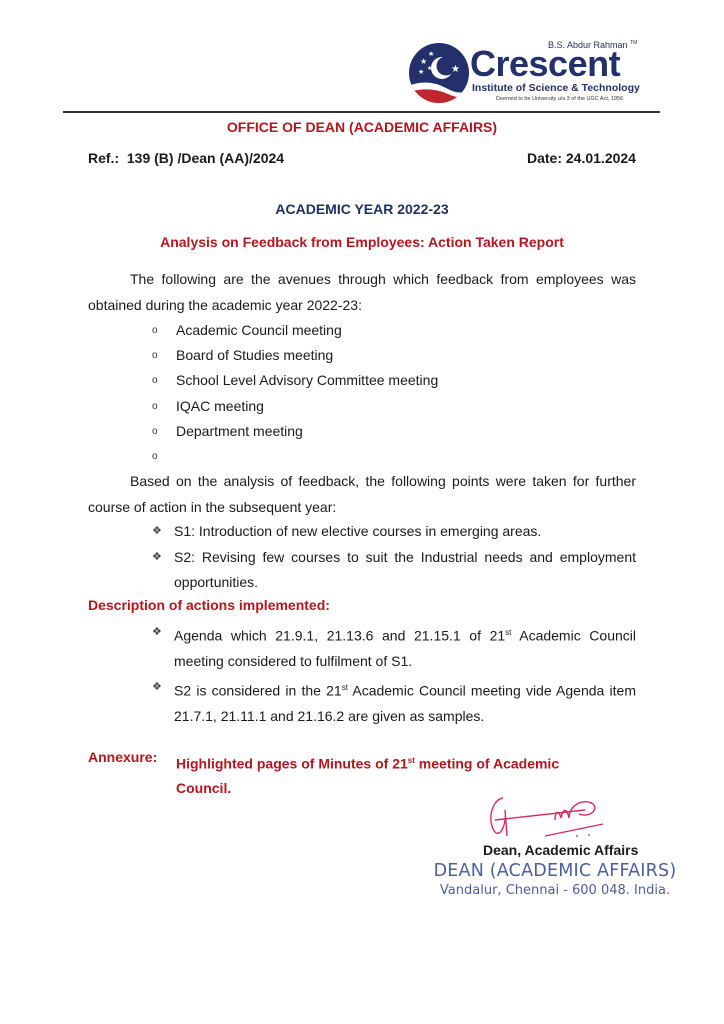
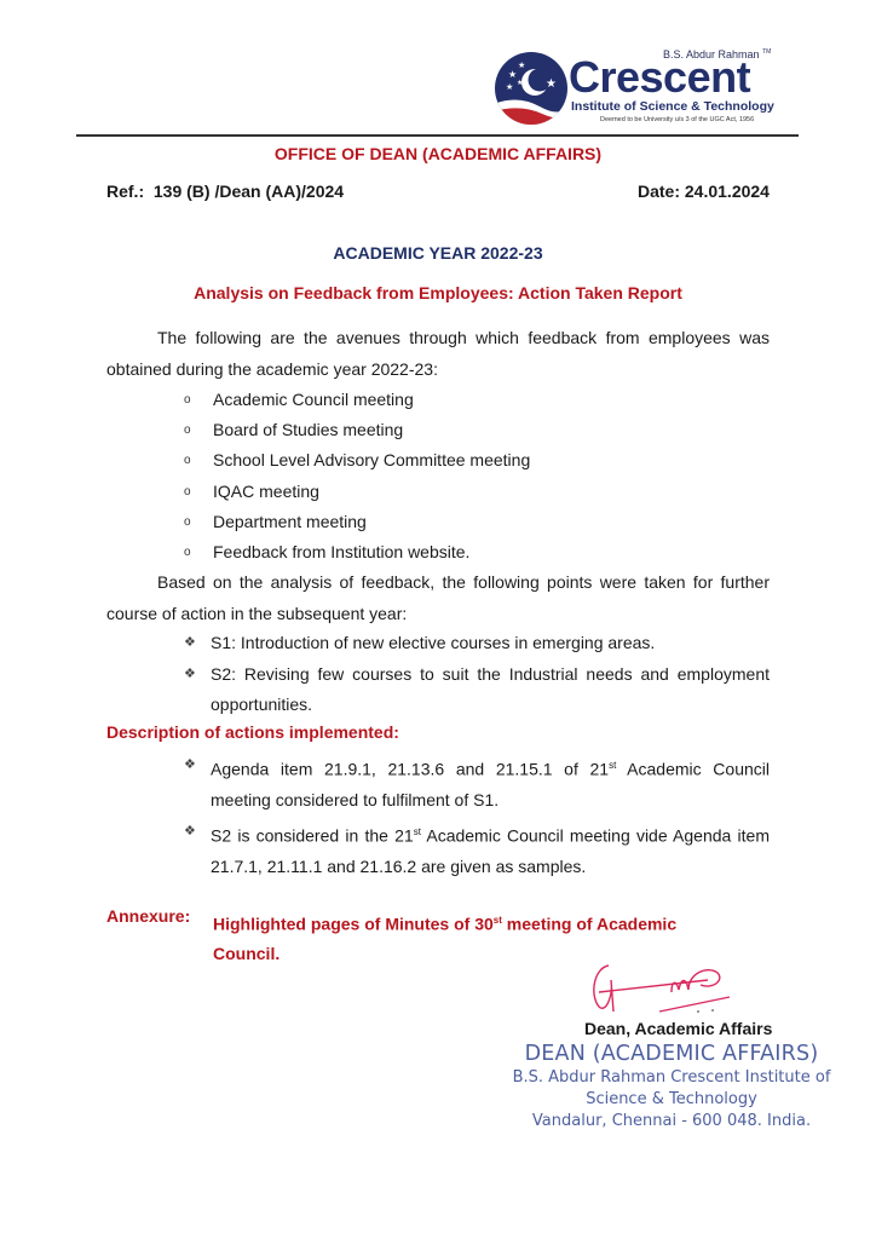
  ★
  ★
  ★
  ★
  B.S. Abdur Rahman
  Crescent
  Institute of Science & Technology
  OFFICE OF DEAN (ACADEMIC AFFAIRS)
  Ref.: 139 (B) /Dean (AA)/2024
  Date: 24.01.2024
  ACADEMIC YEAR 2022-23
  Analysis on Feedback from Employees: Action Taken Report
  The following are the avenues through which feedback from employees was obtained during the academic year 2022-23:
  o
  Academic Council meeting
  o
  Board of Studies meeting
  o
  School Level Advisory Committee meeting
  o
  IQAC meeting
  o
  Department meeting
  o
+ Feedback from Institution website.
  Based on the analysis of feedback, the following points were taken for further course of action in the subsequent year:
  ❖
  S1: Introduction of new elective courses in emerging areas.
  ❖
  S2: Revising few courses to suit the Industrial needs and employment opportunities.
  Description of actions implemented:
  ❖
- Agenda which 21.9.1, 21.13.6 and 21.15.1 of 21st Academic Council meeting considered to fulfilment of S1.
+ Agenda item 21.9.1, 21.13.6 and 21.15.1 of 21st Academic Council meeting considered to fulfilment of S1.
  ❖
  S2 is considered in the 21st Academic Council meeting vide Agenda item 21.7.1, 21.11.1 and 21.16.2 are given as samples.
  Annexure:
- Highlighted pages of Minutes of 21st meeting of Academic Council.
+ Highlighted pages of Minutes of 30st meeting of Academic Council.
  Dean, Academic Affairs
  DEAN (ACADEMIC AFFAIRS)
+ B.S. Abdur Rahman Crescent Institute of
+ Science & Technology
  Vandalur, Chennai - 600 048. India.
